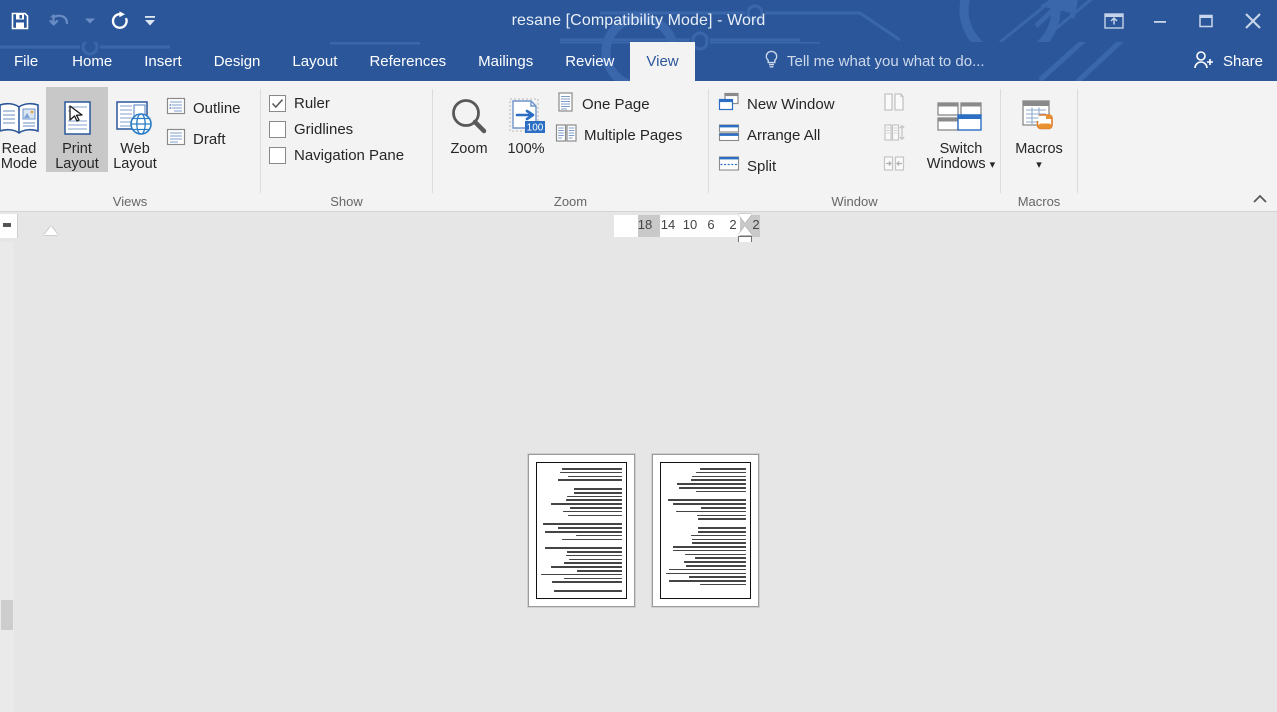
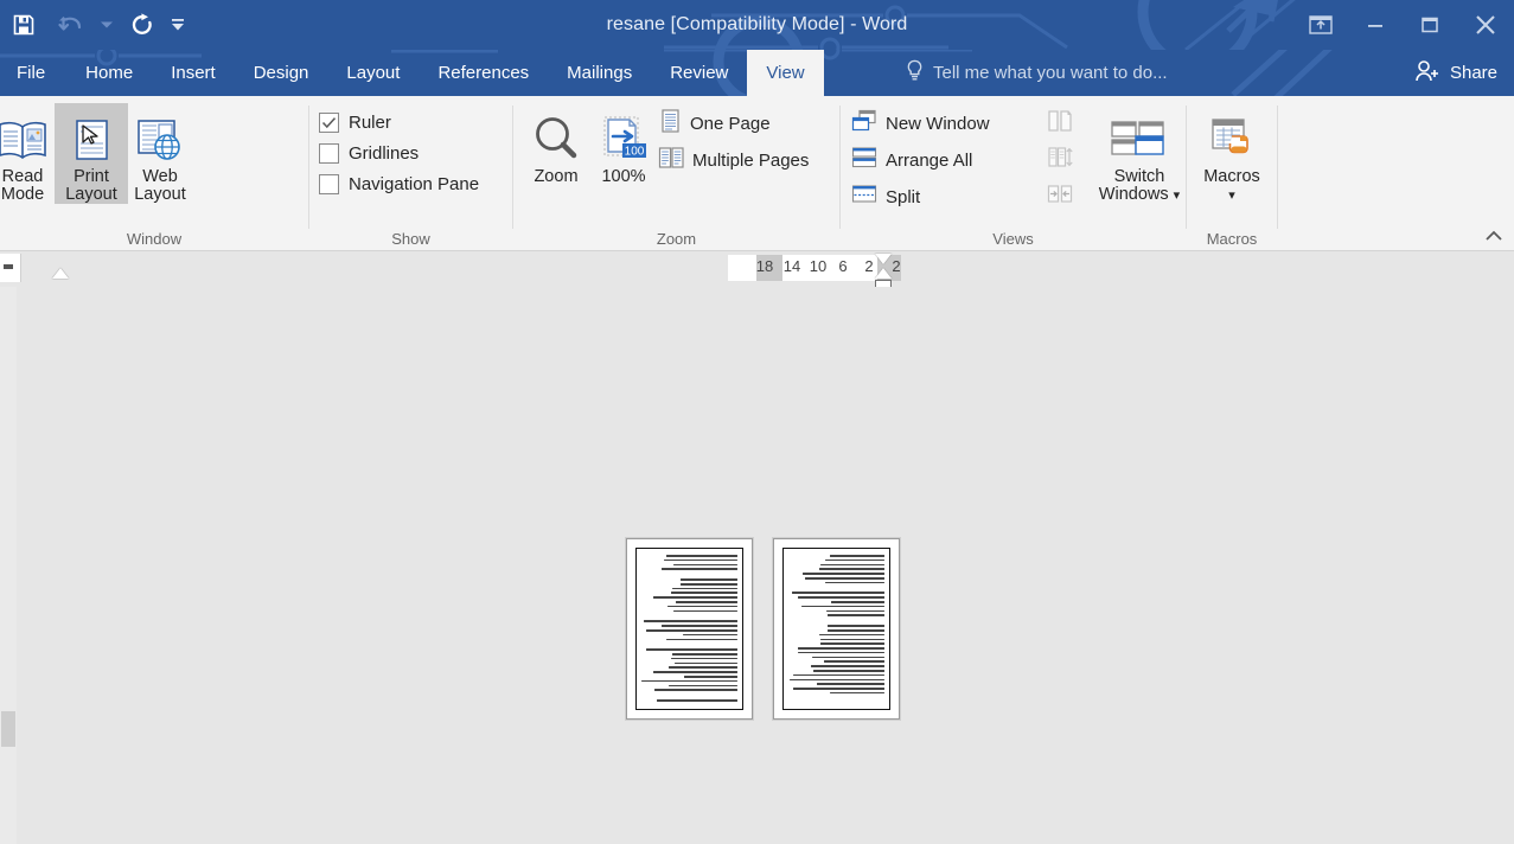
  resane [Compatibility Mode] - Word
  File
  Home
  Insert
  Design
  Layout
  References
  Mailings
  Review
  View
- Tell me what you what to do...
+ Tell me what you want to do...
  Share
  Read
  Mode
  Print
  Layout
  Web
  Layout
- Outline
- Draft
- Views
+ Window
  Ruler
  Gridlines
  Navigation Pane
  Show
  Zoom
  100
  100%
  One Page
  Multiple Pages
  Zoom
  New Window
  Arrange All
  Split
  Switch
  Windows ▾
- Window
+ Views
  Macros
  ▾
  Macros
  18
  14
  10
  6
  2
  2
